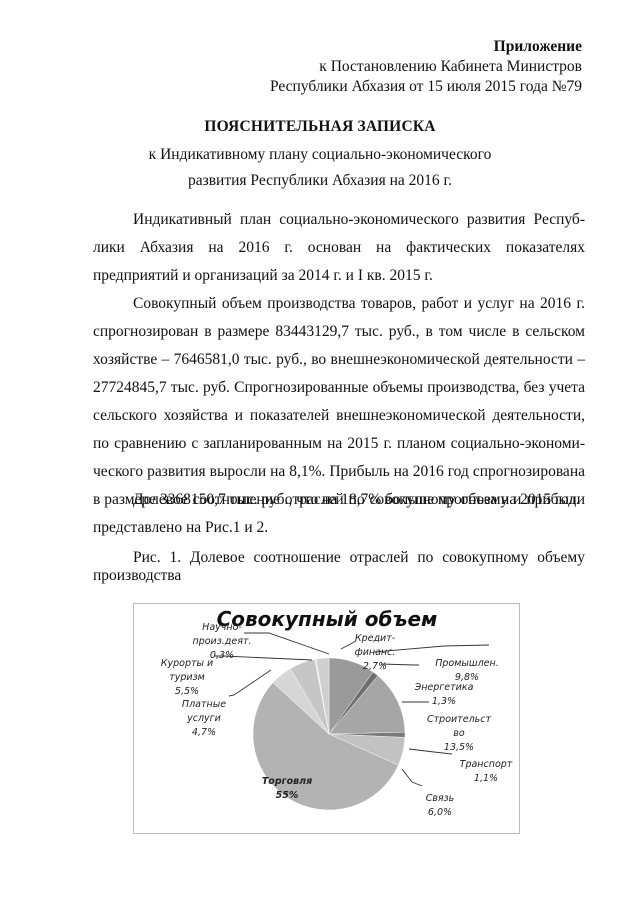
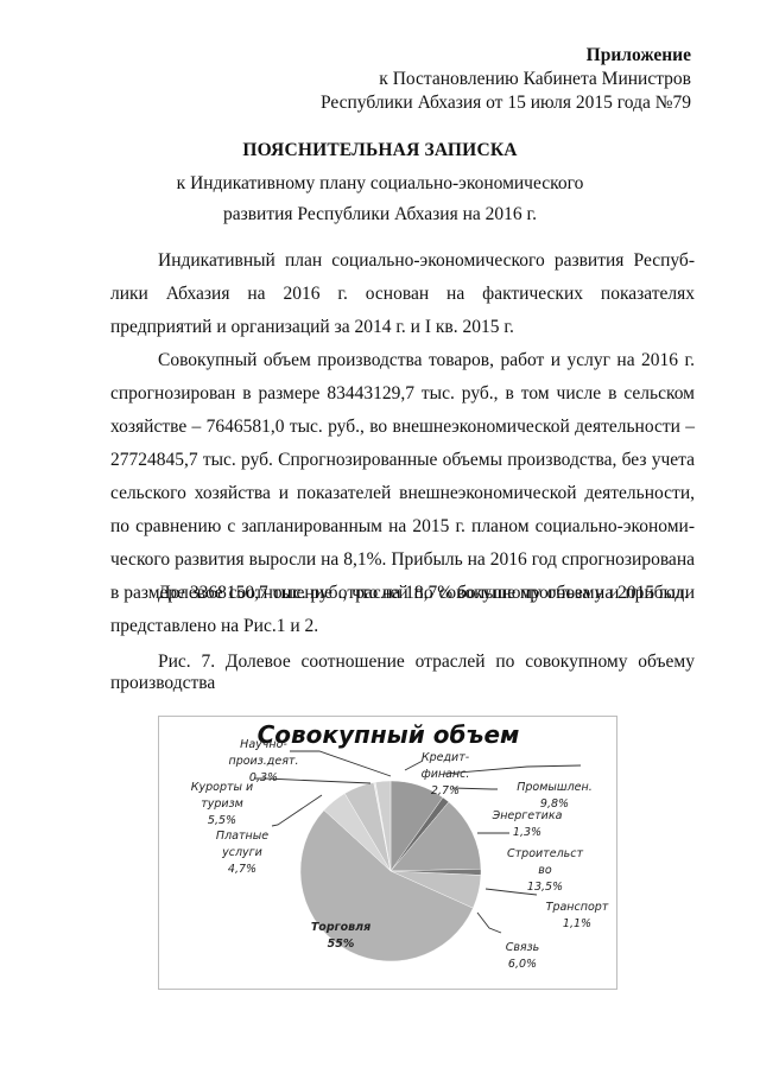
  Приложение
  к Постановлению Кабинета Министров
  Республики Абхазия от 15 июля 2015 года №79
  ПОЯСНИТЕЛЬНАЯ ЗАПИСКА
  к Индикативному плану социально-экономического
  развития Республики Абхазия на 2016 г.
  Индикативный план социально-экономического развития Респуб-лики Абхазия на 2016 г. основан на фактических показателях предприятий и организаций за 2014 г. и I кв. 2015 г.
  Совокупный объем производства товаров, работ и услуг на 2016 г. спрогнозирован в размере 83443129,7 тыс. руб., в том числе в сельском хозяйстве – 7646581,0 тыс. руб., во внешнеэкономической деятельности – 27724845,7 тыс. руб. Спрогнозированные объемы производства, без учета сельского хозяйства и показателей внешнеэкономической деятельности, по сравнению с запланированным на 2015 г. планом социально-экономи-ческого развития выросли на 8,1%. Прибыль на 2016 год спрогнозирована в размере 3368150,7 тыс. руб., что на 18,7% больше прогноза на 2015 год.
  Долевое соотношение отраслей по совокупному объему и прибыли представлено на Рис.1 и 2.
- Рис. 1. Долевое соотношение отраслей по совокупному объему производства
+ Рис. 7. Долевое соотношение отраслей по совокупному объему производства
  Совокупный объем
  Научно-
  произ.деят.
  0,3%
  Курорты и
  туризм
  5,5%
  Платные
  услуги
  4,7%
  Кредит-
  финанс.
  2,7%
  Промышлен.
  9,8%
  Энергетика
  1,3%
  Строительст
  во
  13,5%
  Транспорт
  1,1%
  Связь
  6,0%
  Торговля
  55%
